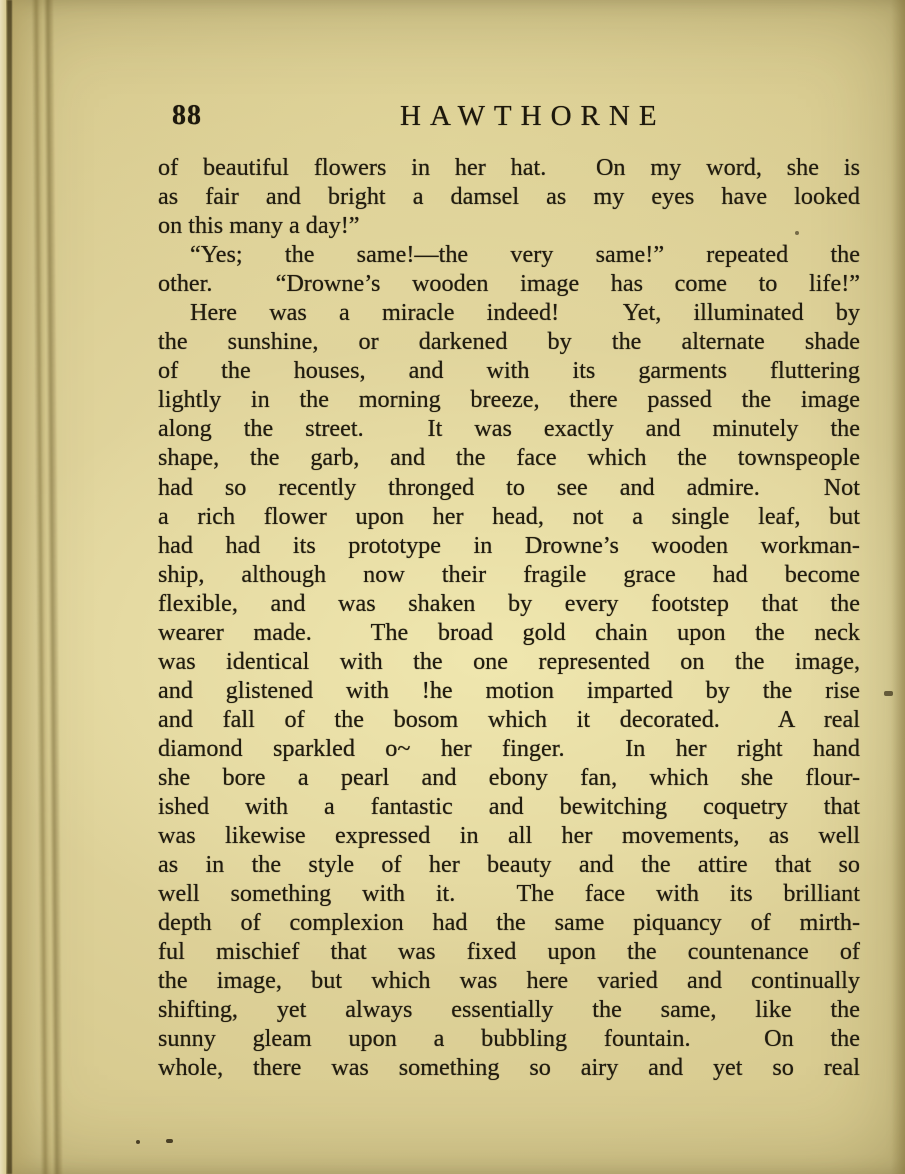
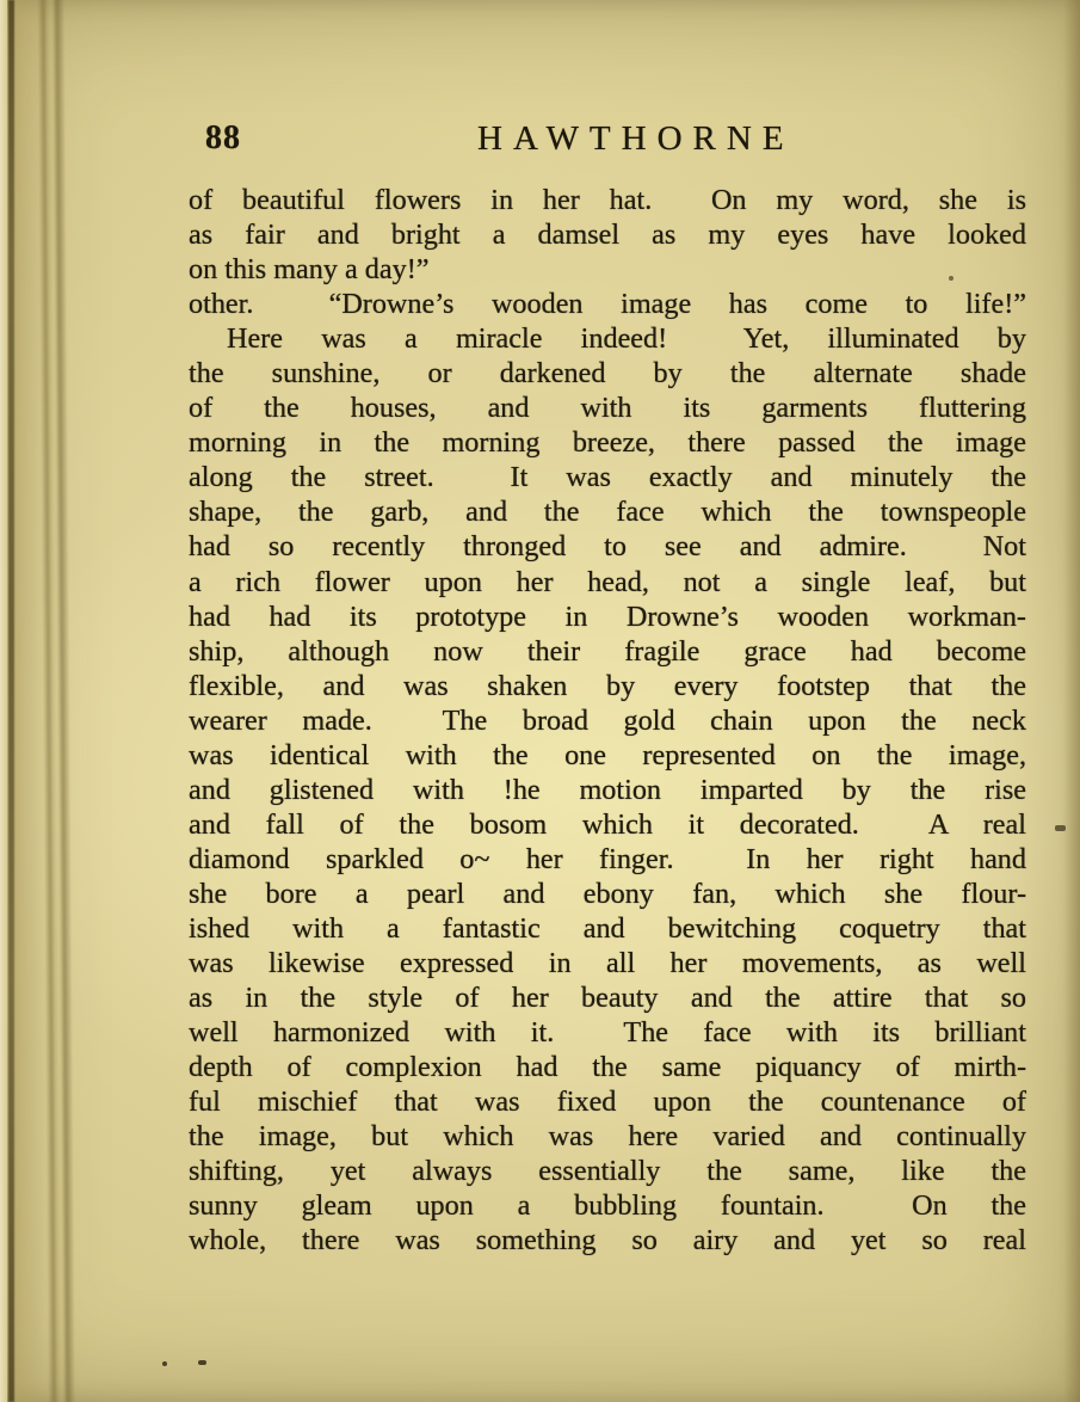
  88
  HAWTHORNE
  of beautiful flowers in her hat. On my word, she is
  as fair and bright a damsel as my eyes have looked
  on this many a day!”
- “Yes; the same!—the very same!” repeated the
  other. “Drowne’s wooden image has come to life!”
  Here was a miracle indeed! Yet, illuminated by
  the sunshine, or darkened by the alternate shade
  of the houses, and with its garments fluttering
- lightly in the morning breeze, there passed the image
+ morning in the morning breeze, there passed the image
  along the street. It was exactly and minutely the
  shape, the garb, and the face which the townspeople
  had so recently thronged to see and admire. Not
  a rich flower upon her head, not a single leaf, but
  had had its prototype in Drowne’s wooden workman-
  ship, although now their fragile grace had become
  flexible, and was shaken by every footstep that the
  wearer made. The broad gold chain upon the neck
  was identical with the one represented on the image,
  and glistened with !he motion imparted by the rise
  and fall of the bosom which it decorated. A real
  diamond sparkled o~ her finger. In her right hand
  she bore a pearl and ebony fan, which she flour-
  ished with a fantastic and bewitching coquetry that
  was likewise expressed in all her movements, as well
  as in the style of her beauty and the attire that so
- well something with it. The face with its brilliant
+ well harmonized with it. The face with its brilliant
  depth of complexion had the same piquancy of mirth-
  ful mischief that was fixed upon the countenance of
  the image, but which was here varied and continually
  shifting, yet always essentially the same, like the
  sunny gleam upon a bubbling fountain. On the
  whole, there was something so airy and yet so real
